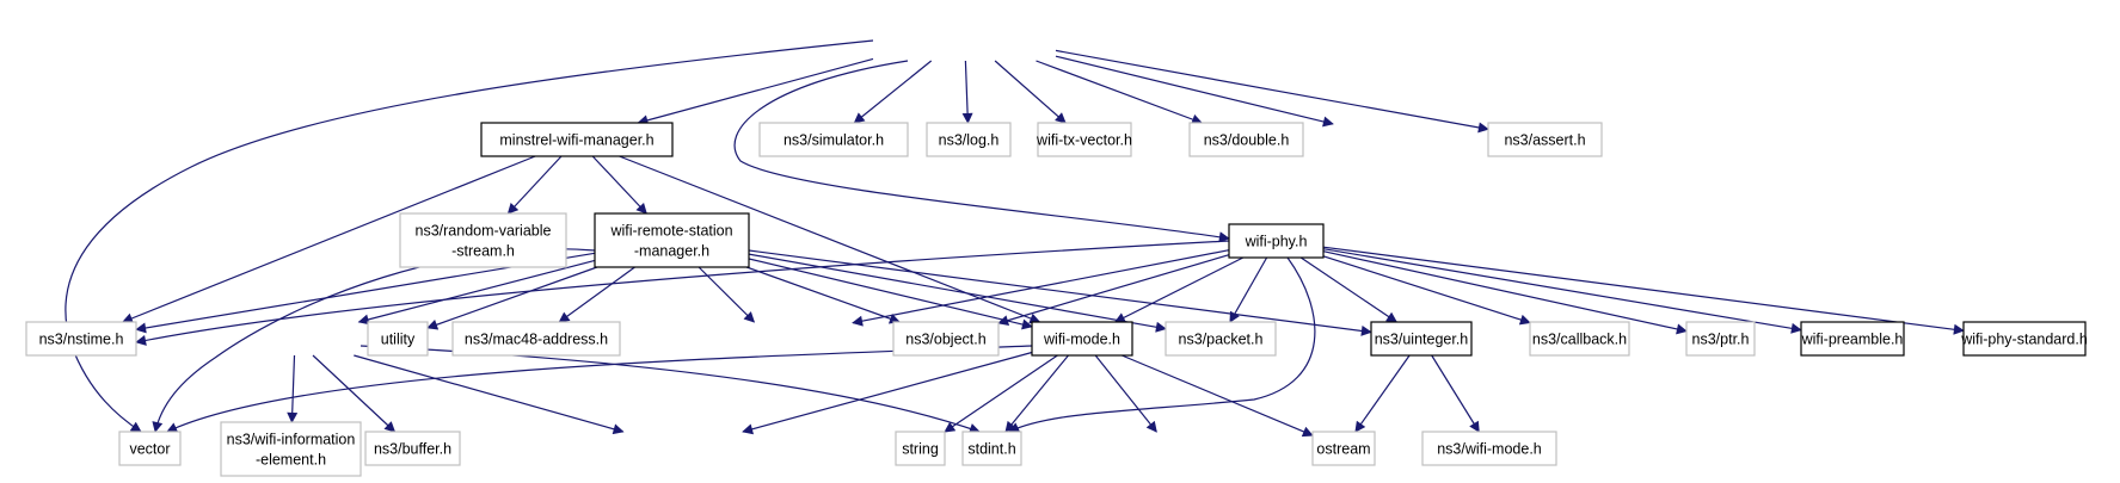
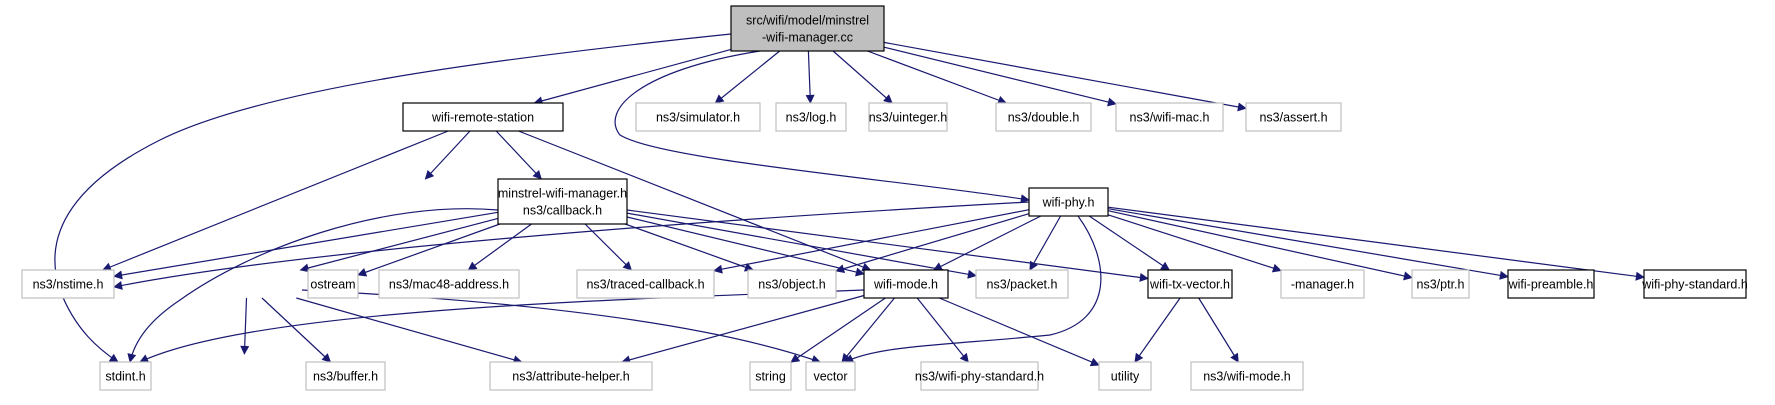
+ src/wifi/model/minstrel
+ -wifi-manager.cc
- minstrel-wifi-manager.h
+ wifi-remote-station
  ns3/simulator.h
  ns3/log.h
- wifi-tx-vector.h
+ ns3/uinteger.h
  ns3/double.h
+ ns3/wifi-mac.h
  ns3/assert.h
- ns3/random-variable
- -stream.h
- wifi-remote-station
+ minstrel-wifi-manager.h
- -manager.h
+ ns3/callback.h
  wifi-phy.h
  ns3/nstime.h
- utility
+ ostream
  ns3/mac48-address.h
+ ns3/traced-callback.h
  ns3/object.h
  wifi-mode.h
  ns3/packet.h
- ns3/uinteger.h
+ wifi-tx-vector.h
- ns3/callback.h
+ -manager.h
  ns3/ptr.h
  wifi-preamble.h
  wifi-phy-standard.h
- vector
+ stdint.h
- ns3/wifi-information
- -element.h
  ns3/buffer.h
+ ns3/attribute-helper.h
  string
- stdint.h
+ vector
+ ns3/wifi-phy-standard.h
- ostream
+ utility
  ns3/wifi-mode.h
